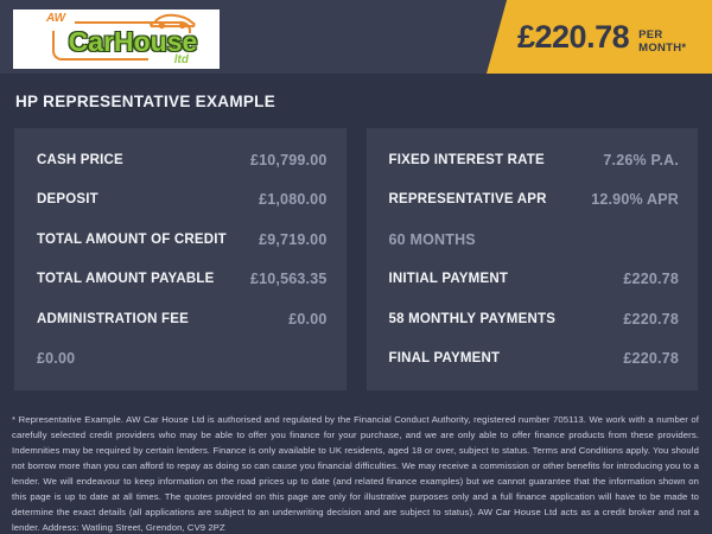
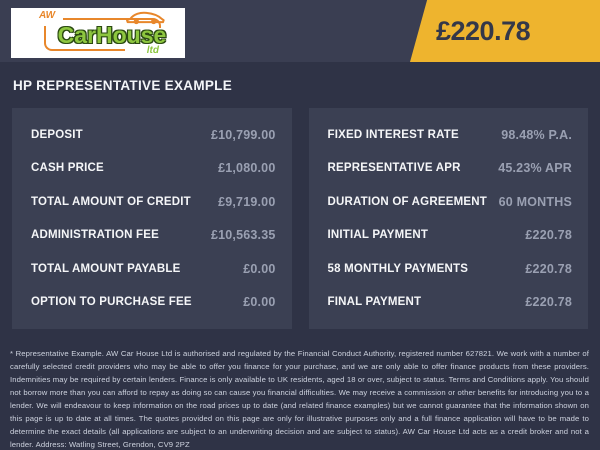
  AW
  CarHouse
  ltd
  £220.78
- PER MONTH*
  HP REPRESENTATIVE EXAMPLE
- CASH PRICE
+ DEPOSIT
  £10,799.00
- DEPOSIT
+ CASH PRICE
  £1,080.00
  TOTAL AMOUNT OF CREDIT
  £9,719.00
- TOTAL AMOUNT PAYABLE
+ ADMINISTRATION FEE
  £10,563.35
- ADMINISTRATION FEE
+ TOTAL AMOUNT PAYABLE
  £0.00
+ OPTION TO PURCHASE FEE
  £0.00
  FIXED INTEREST RATE
- 7.26% P.A.
+ 98.48% P.A.
  REPRESENTATIVE APR
- 12.90% APR
+ 45.23% APR
+ DURATION OF AGREEMENT
  60 MONTHS
  INITIAL PAYMENT
  £220.78
  58 MONTHLY PAYMENTS
  £220.78
  FINAL PAYMENT
  £220.78
- * Representative Example. AW Car House Ltd is authorised and regulated by the Financial Conduct Authority, registered number 705113. We work with a number of carefully selected credit providers who may be able to offer you finance for your purchase, and we are only able to offer finance products from these providers. Indemnities may be required by certain lenders. Finance is only available to UK residents, aged 18 or over, subject to status. Terms and Conditions apply. You should not borrow more than you can afford to repay as doing so can cause you financial difficulties. We may receive a commission or other benefits for introducing you to a lender. We will endeavour to keep information on the road prices up to date (and related finance examples) but we cannot guarantee that the information shown on this page is up to date at all times. The quotes provided on this page are only for illustrative purposes only and a full finance application will have to be made to determine the exact details (all applications are subject to an underwriting decision and are subject to status). AW Car House Ltd acts as a credit broker and not a lender. Address: Watling Street, Grendon, CV9 2PZ
+ * Representative Example. AW Car House Ltd is authorised and regulated by the Financial Conduct Authority, registered number 627821. We work with a number of carefully selected credit providers who may be able to offer you finance for your purchase, and we are only able to offer finance products from these providers. Indemnities may be required by certain lenders. Finance is only available to UK residents, aged 18 or over, subject to status. Terms and Conditions apply. You should not borrow more than you can afford to repay as doing so can cause you financial difficulties. We may receive a commission or other benefits for introducing you to a lender. We will endeavour to keep information on the road prices up to date (and related finance examples) but we cannot guarantee that the information shown on this page is up to date at all times. The quotes provided on this page are only for illustrative purposes only and a full finance application will have to be made to determine the exact details (all applications are subject to an underwriting decision and are subject to status). AW Car House Ltd acts as a credit broker and not a lender. Address: Watling Street, Grendon, CV9 2PZ
